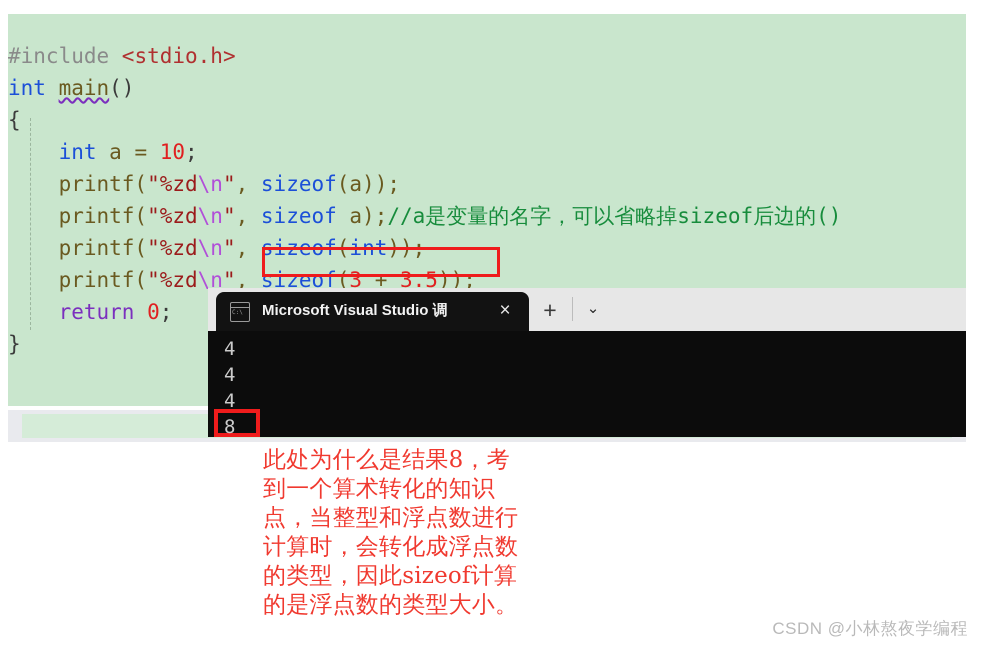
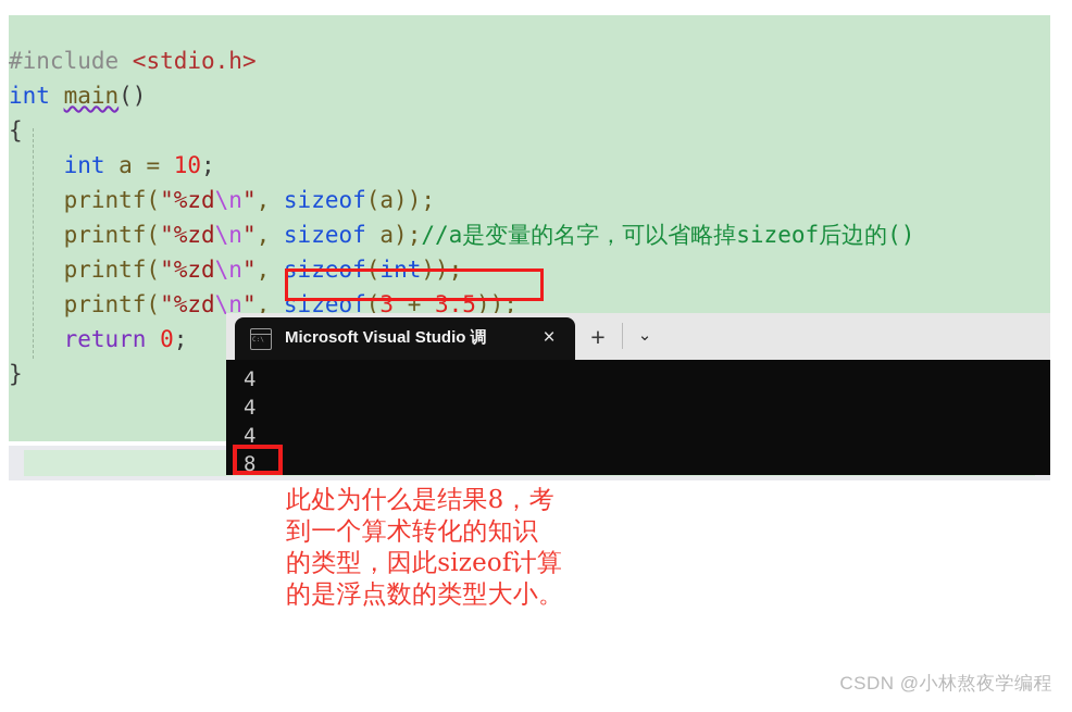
  #include <stdio.h>
  int main()
  {
  int a = 10;
  printf("%zd\n", sizeof(a));
  printf("%zd\n", sizeof a);//a是变量的名字，可以省略掉sizeof后边的()
  printf("%zd\n", sizeof(int));
  printf("%zd\n", sizeof(3 + 3.5));
  return 0;
  }
  Microsoft Visual Studio 调
  ×
  +
  ⌄
  4
  4
  4
  8
  此处为什么是结果8，考
  到一个算术转化的知识
- 点，当整型和浮点数进行
- 计算时，会转化成浮点数
  的类型，因此sizeof计算
  的是浮点数的类型大小。
  CSDN @小林熬夜学编程
